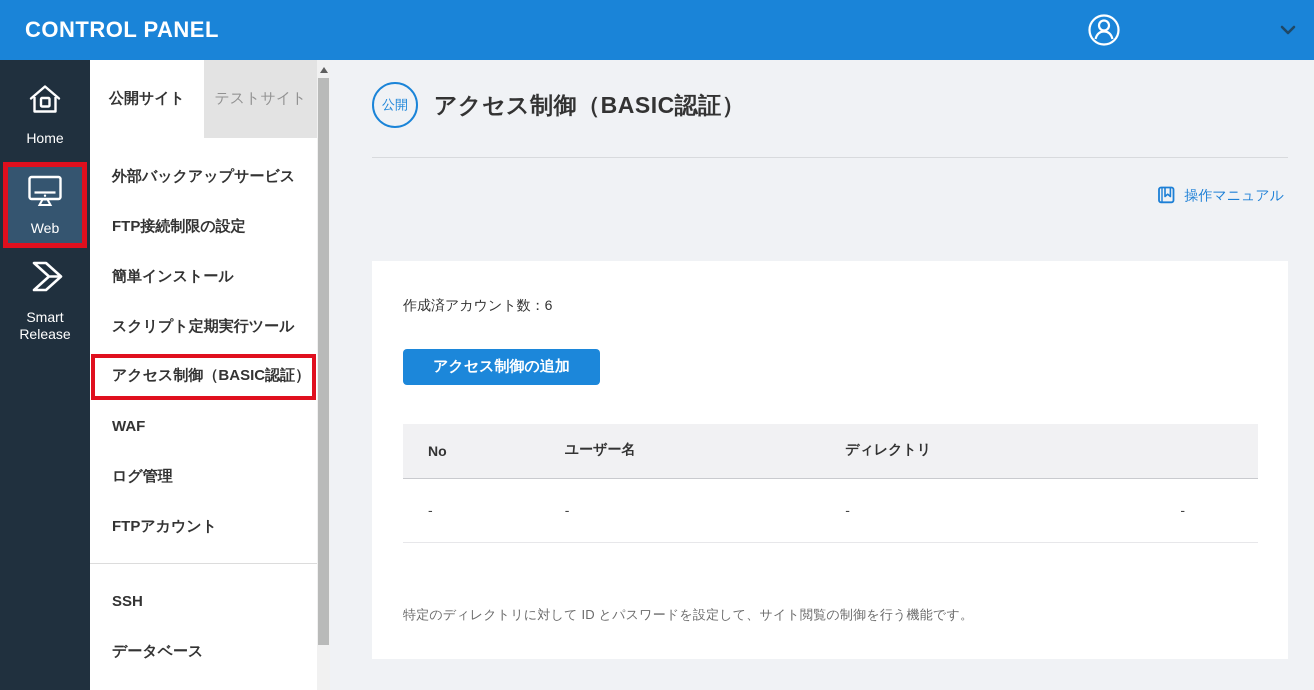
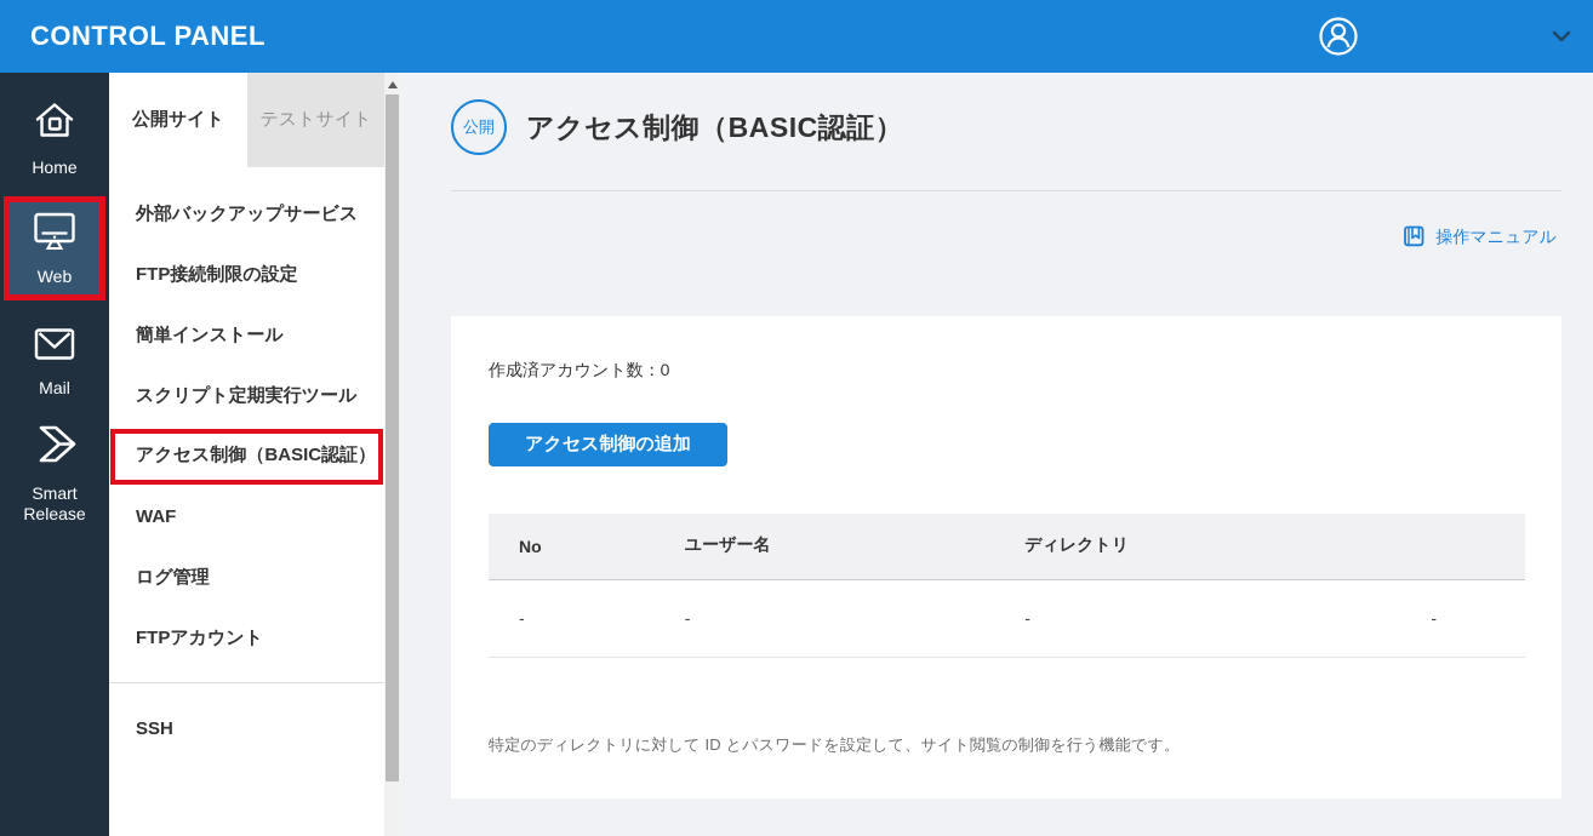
  CONTROL PANEL
  Home
  Web
+ Mail
  Smart Release
  公開サイト
  テストサイト
  外部バックアップサービス
  FTP接続制限の設定
  簡単インストール
  スクリプト定期実行ツール
  アクセス制御（BASIC認証）
  WAF
  ログ管理
  FTPアカウント
  SSH
- データベース
  公開
  アクセス制御（BASIC認証）
  操作マニュアル
- 作成済アカウント数：6
+ 作成済アカウント数：0
  アクセス制御の追加
  No	ユーザー名	ディレクトリ
  -	-	-	-
  特定のディレクトリに対して ID とパスワードを設定して、サイト閲覧の制御を行う機能です。
